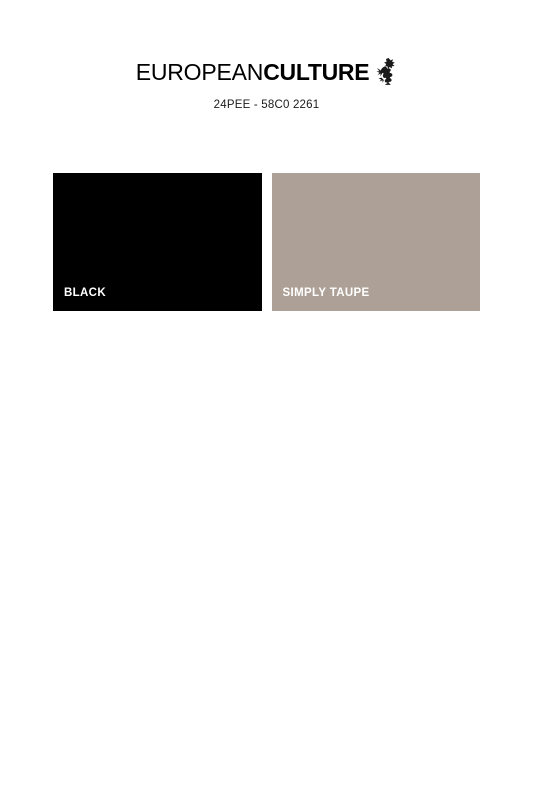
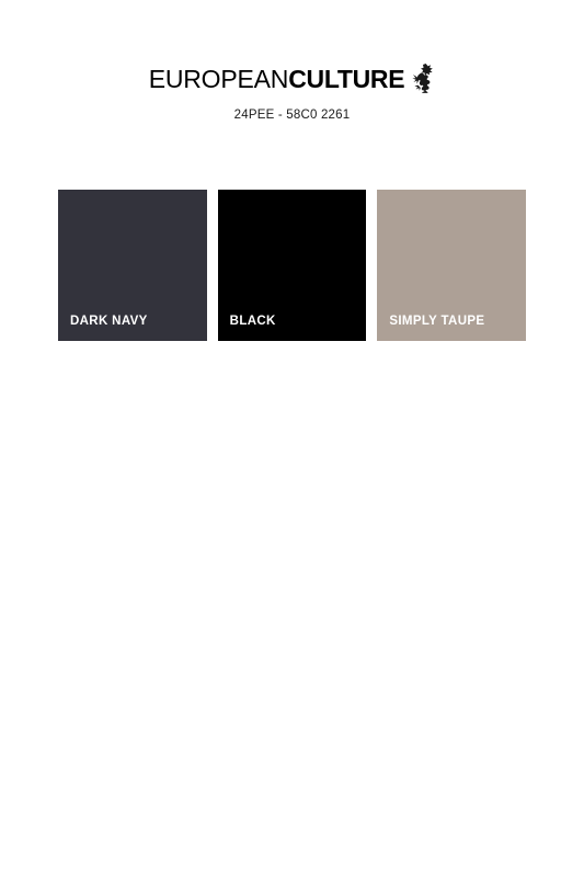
  EUROPEANCULTURE
  24PEE - 58C0 2261
+ DARK NAVY
  BLACK
  SIMPLY TAUPE
